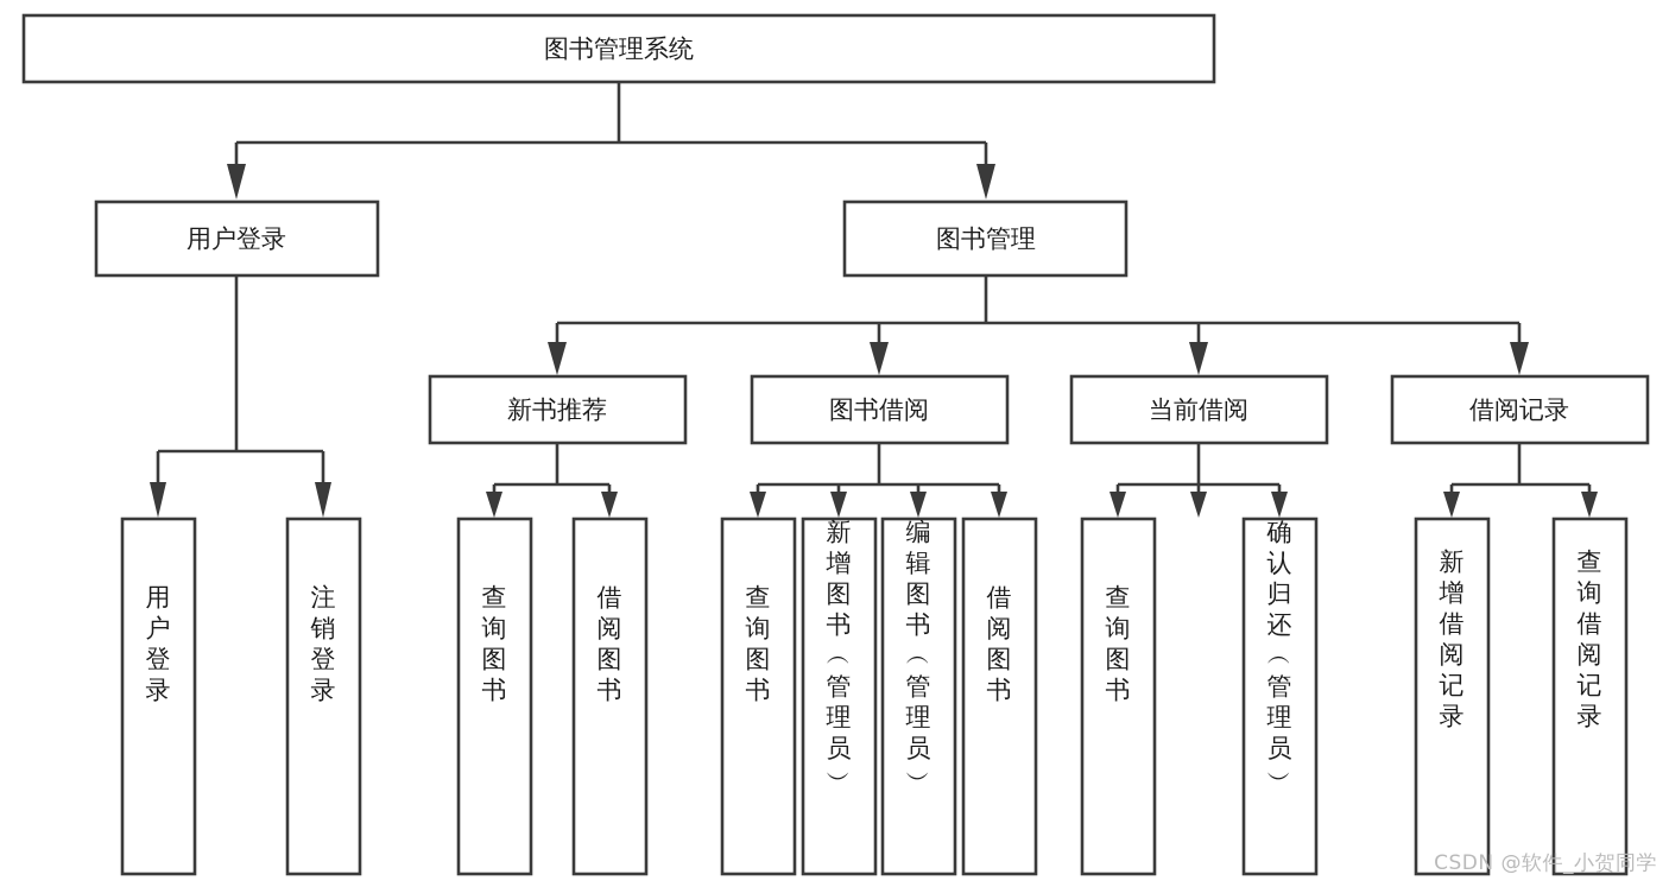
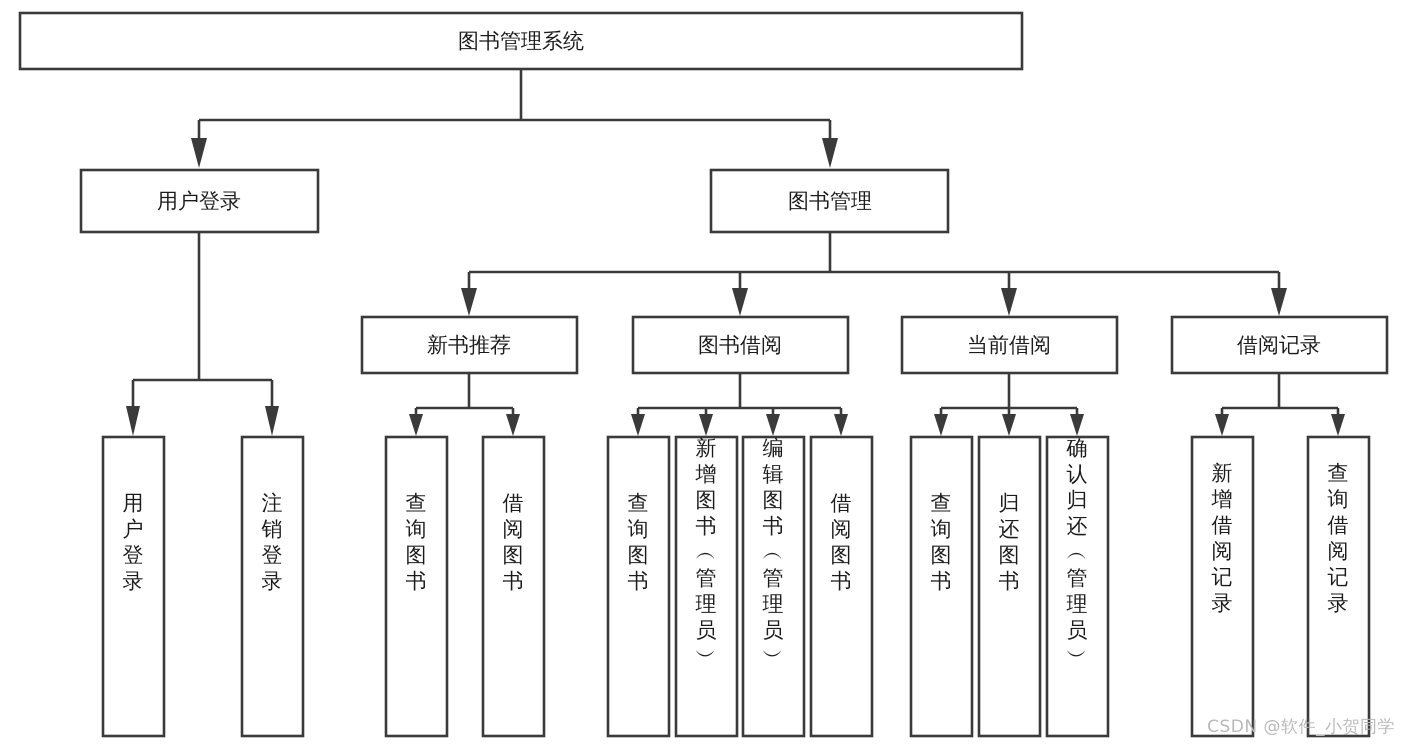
  图书管理系统
  用户登录
  图书管理
  新书推荐
  图书借阅
  当前借阅
  借阅记录
  用户登录
  注销登录
  查询图书
  借阅图书
  查询图书
  新增图书 ︵ 管理员 ︶
  编辑图书 ︵ 管理员 ︶
  借阅图书
  查询图书
+ 归还图书
  确认归还 ︵ 管理员 ︶
  新增借阅记录
  查询借阅记录
  CSDN @软件_小贺同学
